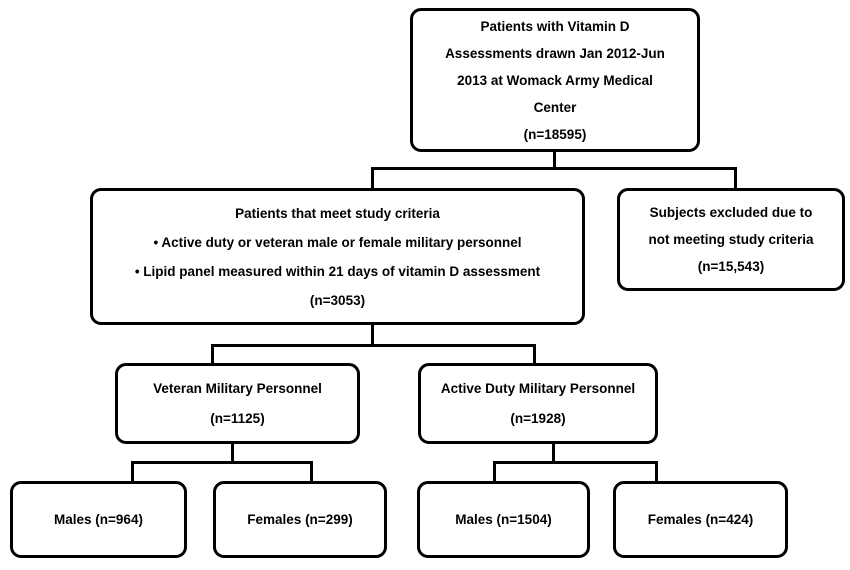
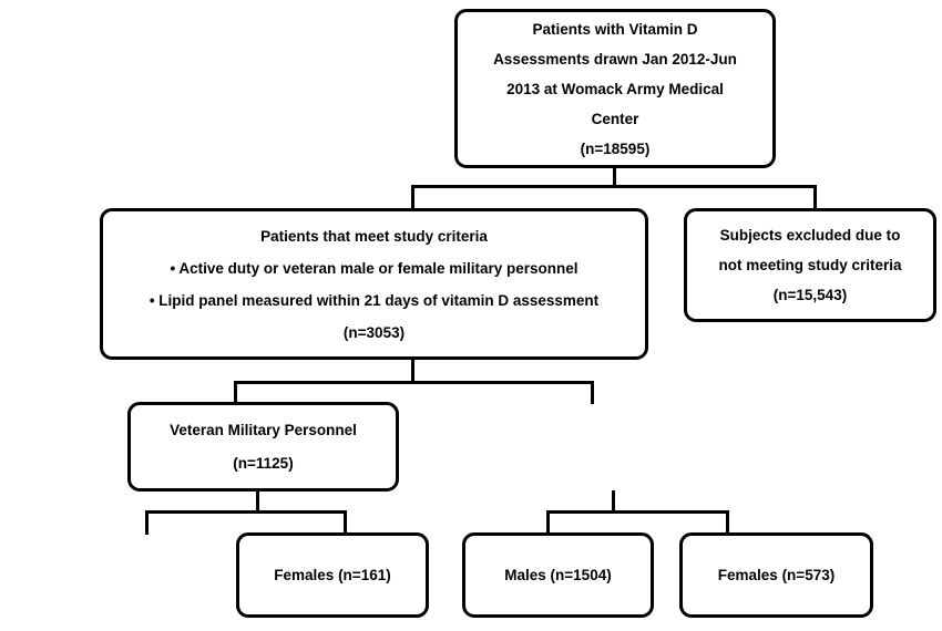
  Patients with Vitamin D
  Assessments drawn Jan 2012-Jun
  2013 at Womack Army Medical
  Center
  (n=18595)
  Patients that meet study criteria
  • Active duty or veteran male or female military personnel
  • Lipid panel measured within 21 days of vitamin D assessment
  (n=3053)
  Subjects excluded due to
  not meeting study criteria
  (n=15,543)
  Veteran Military Personnel
  (n=1125)
- Active Duty Military Personnel
- (n=1928)
- Males (n=964)
- Females (n=299)
+ Females (n=161)
  Males (n=1504)
- Females (n=424)
+ Females (n=573)
